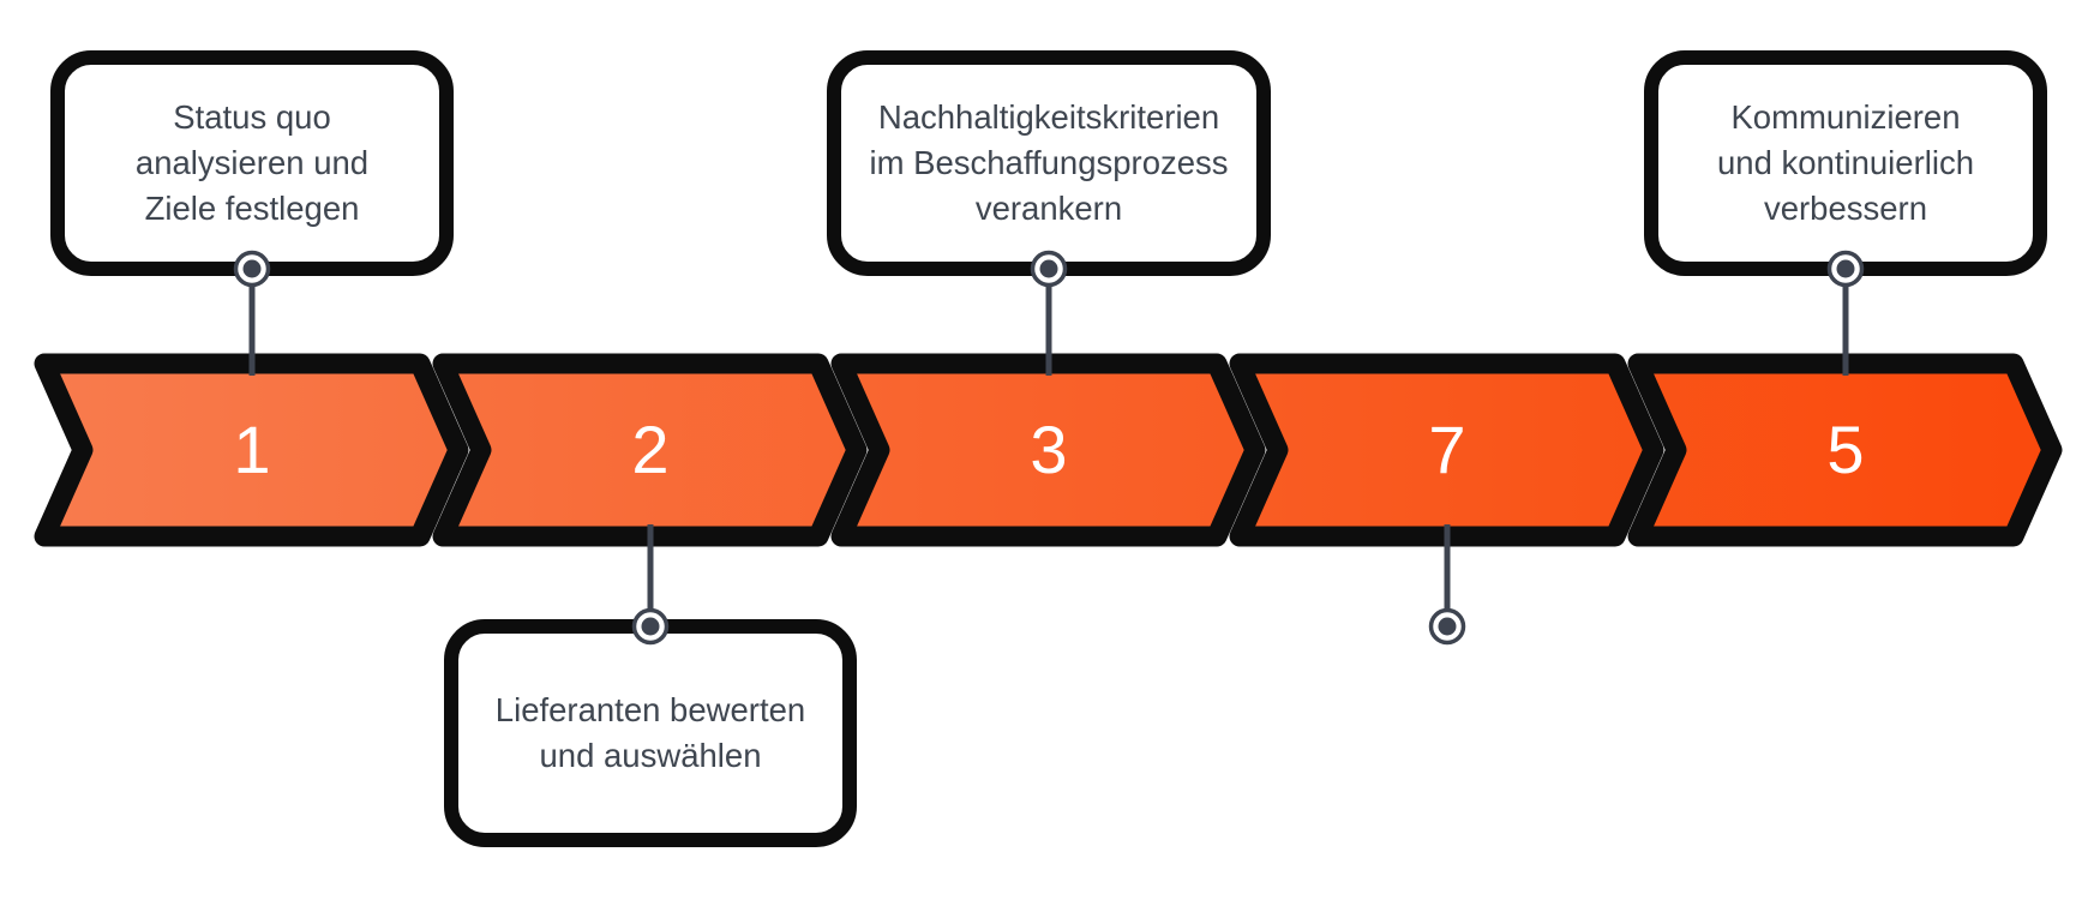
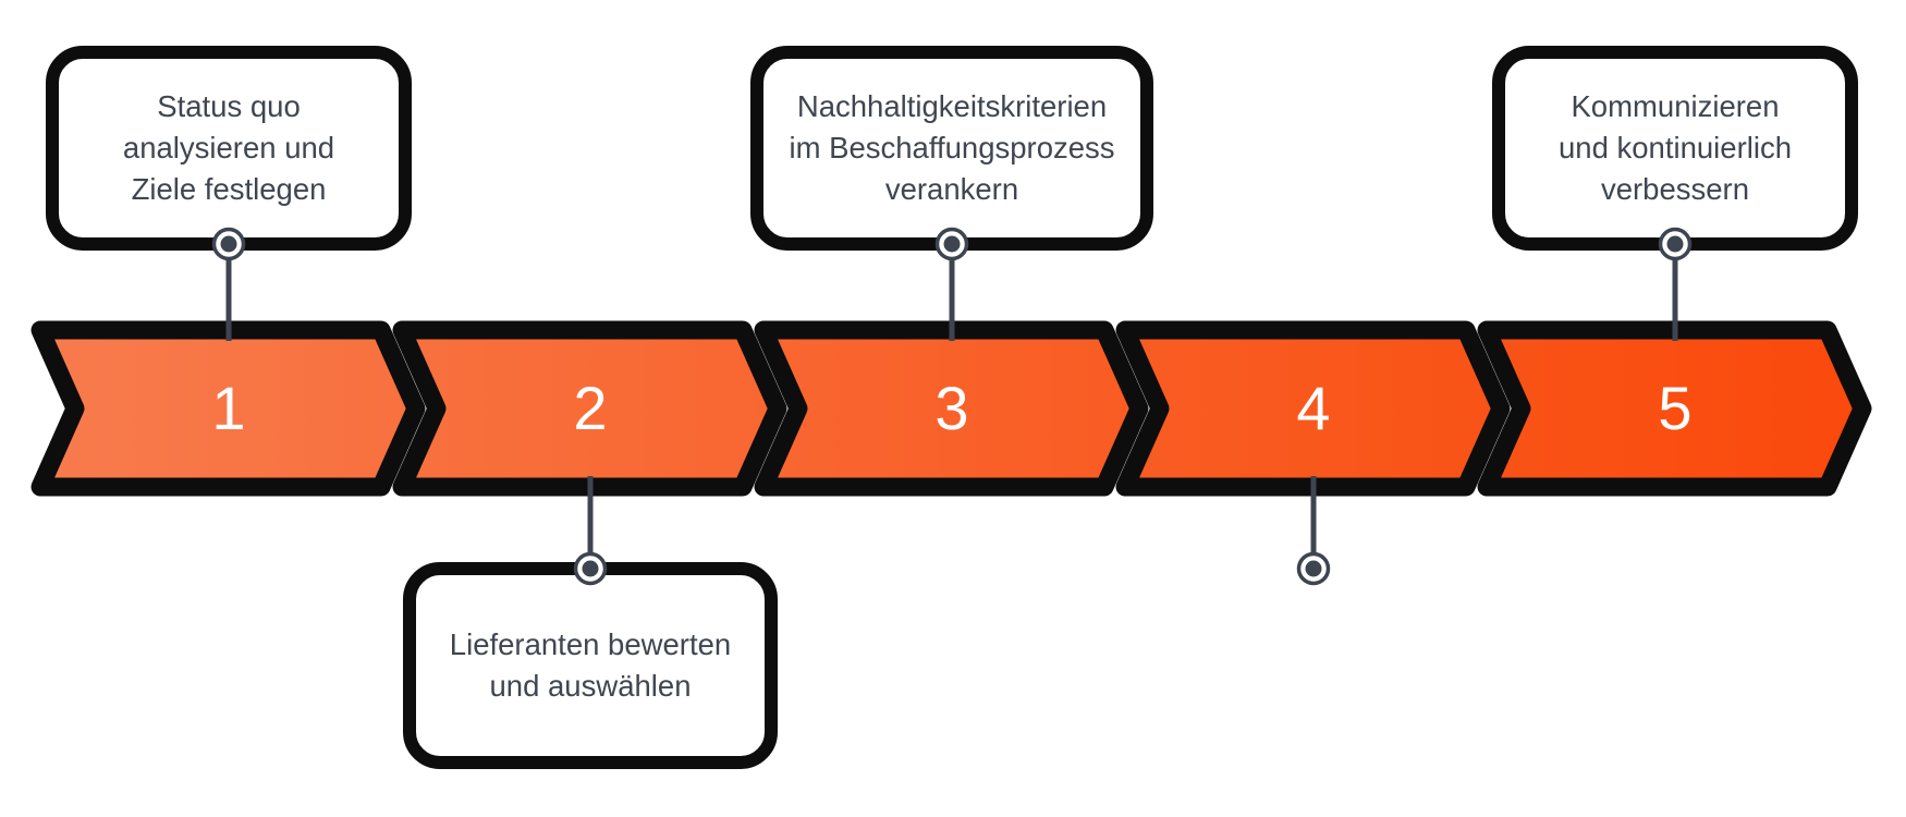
  Status quo
  analysieren und
  Ziele festlegen
  Lieferanten bewerten
  und auswählen
  Nachhaltigkeitskriterien
  im Beschaffungsprozess
  verankern
  Kommunizieren
  und kontinuierlich
  verbessern
  1
  2
  3
- 7
+ 4
  5
